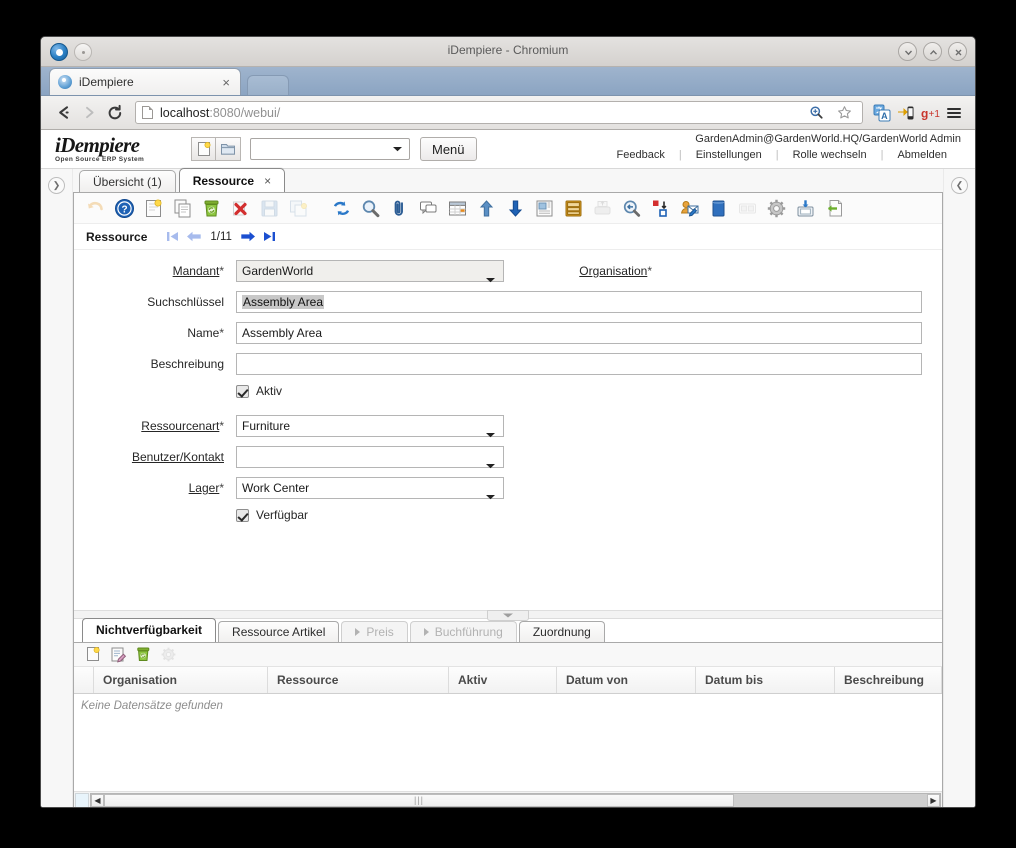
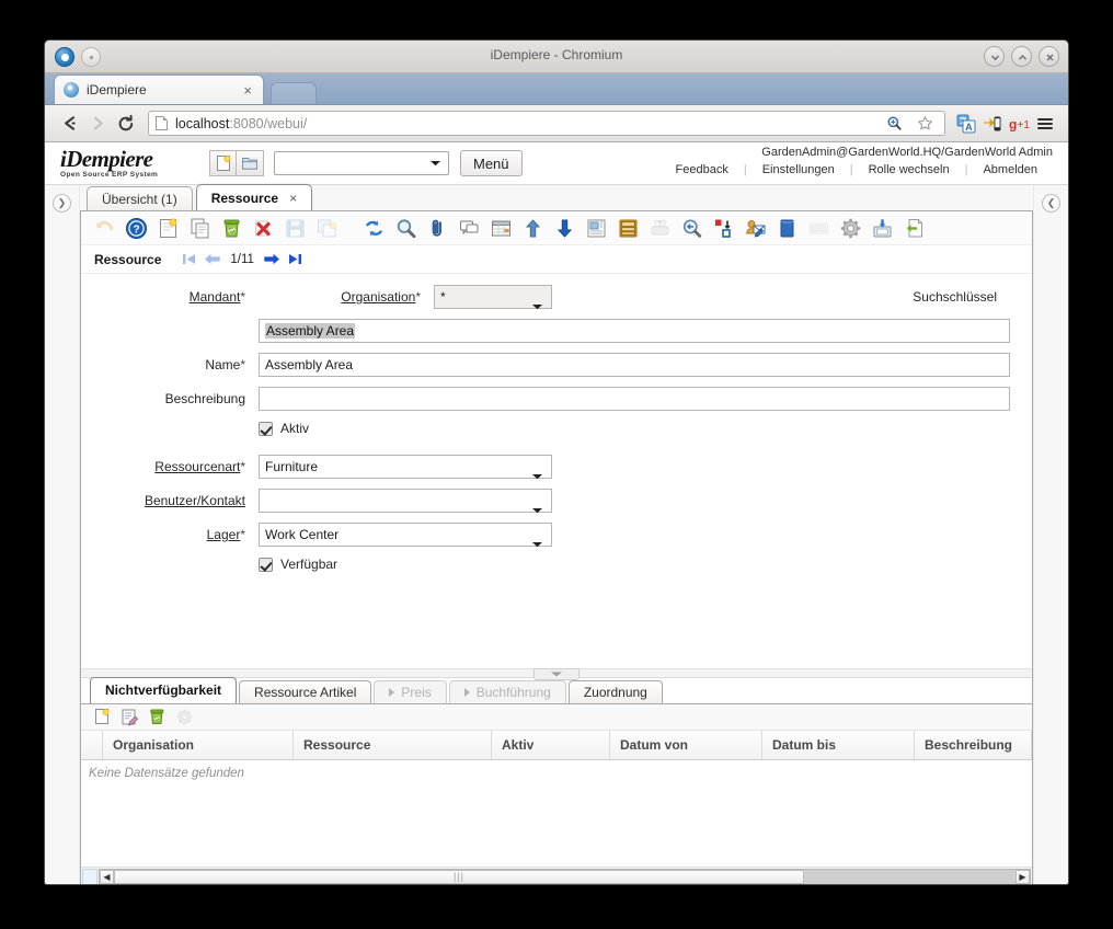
  iDempiere - Chromium
  iDempiere
  ×
  localhost
  :8080/webui/
  A
  g
  +1
  iDempiere
  Menü
  GardenAdmin@GardenWorld.HQ/GardenWorld Admin
  Feedback
  |
  Einstellungen
  |
  Rolle wechseln
  |
  Abmelden
  ❯
  ❮
  Übersicht (1)
  Ressource
  ×
  ?
  Ressource
  1/11
  Mandant*
- GardenWorld
  Organisation*
+ *
  Suchschlüssel
  Assembly Area
  Name*
  Assembly Area
  Beschreibung
  Aktiv
  Ressourcenart*
  Furniture
  Benutzer/Kontakt
  Lager*
  Work Center
  Verfügbar
  Nichtverfügbarkeit
  Ressource Artikel
  Preis
  Buchführung
  Zuordnung
  Organisation
  Ressource
  Aktiv
  Datum von
  Datum bis
  Beschreibung
  Keine Datensätze gefunden
  ◀
  |||
  ▶
